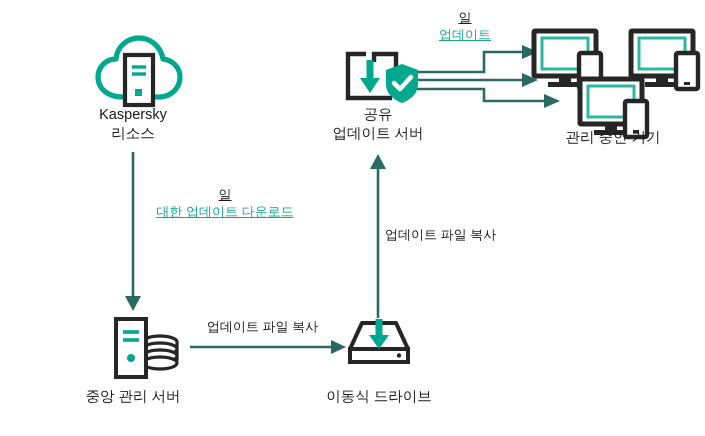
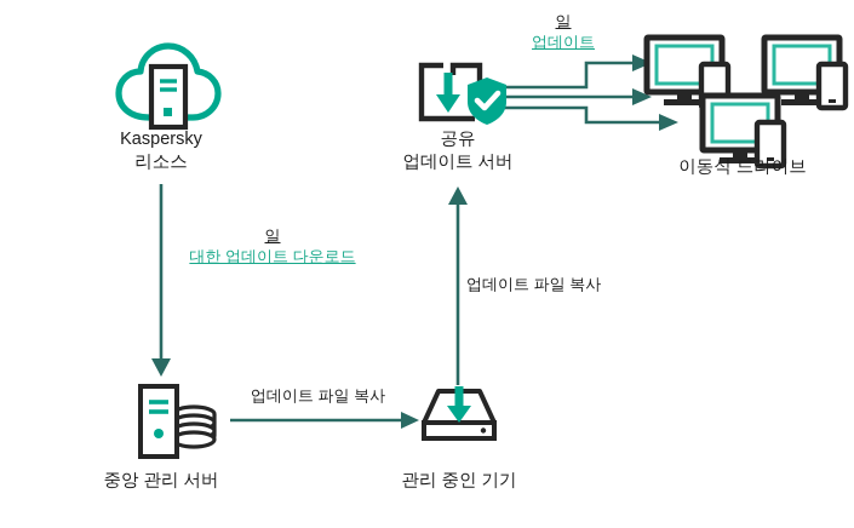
  Kaspersky
  리소스
  일
  대한 업데이트 다운로드
  중앙 관리 서버
  업데이트 파일 복사
- 이동식 드라이브
+ 관리 중인 기기
  업데이트 파일 복사
  공유
  업데이트 서버
  일
  업데이트
- 관리 중인 기기
+ 이동식 드라이브
